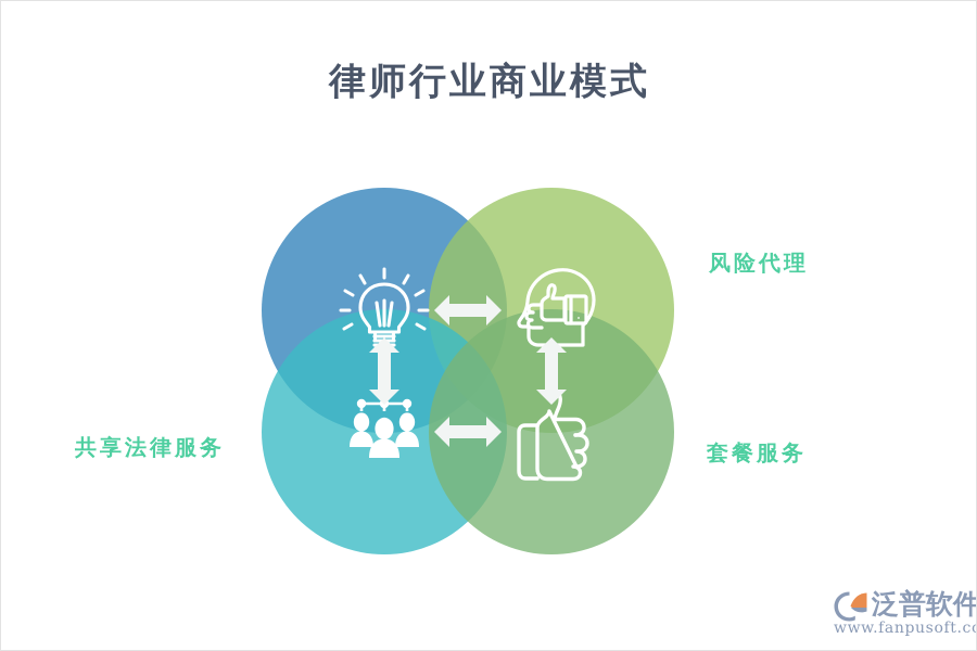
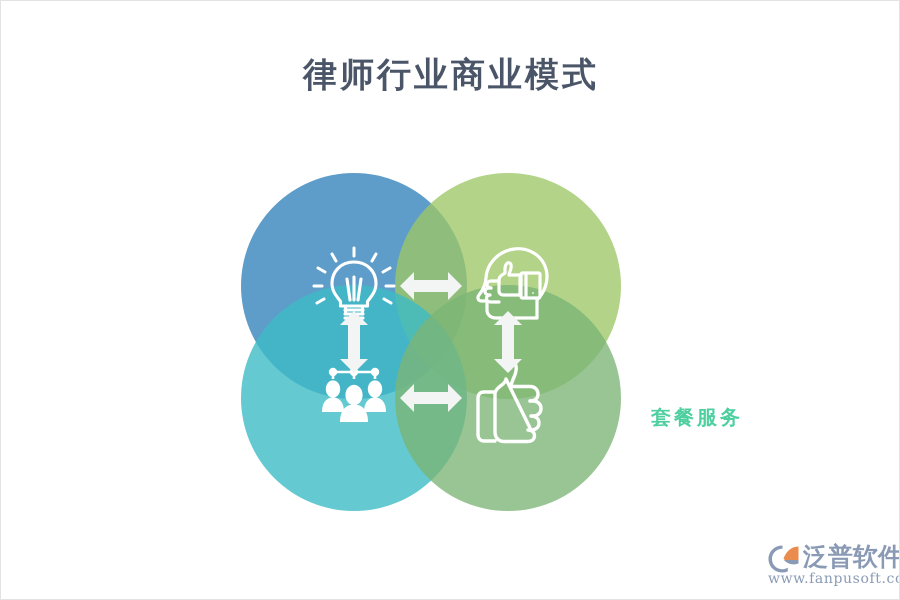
  律师行业商业模式
- 风险代理
- 共享法律服务
  套餐服务
  泛普软件
  www.fanpusoft.c
